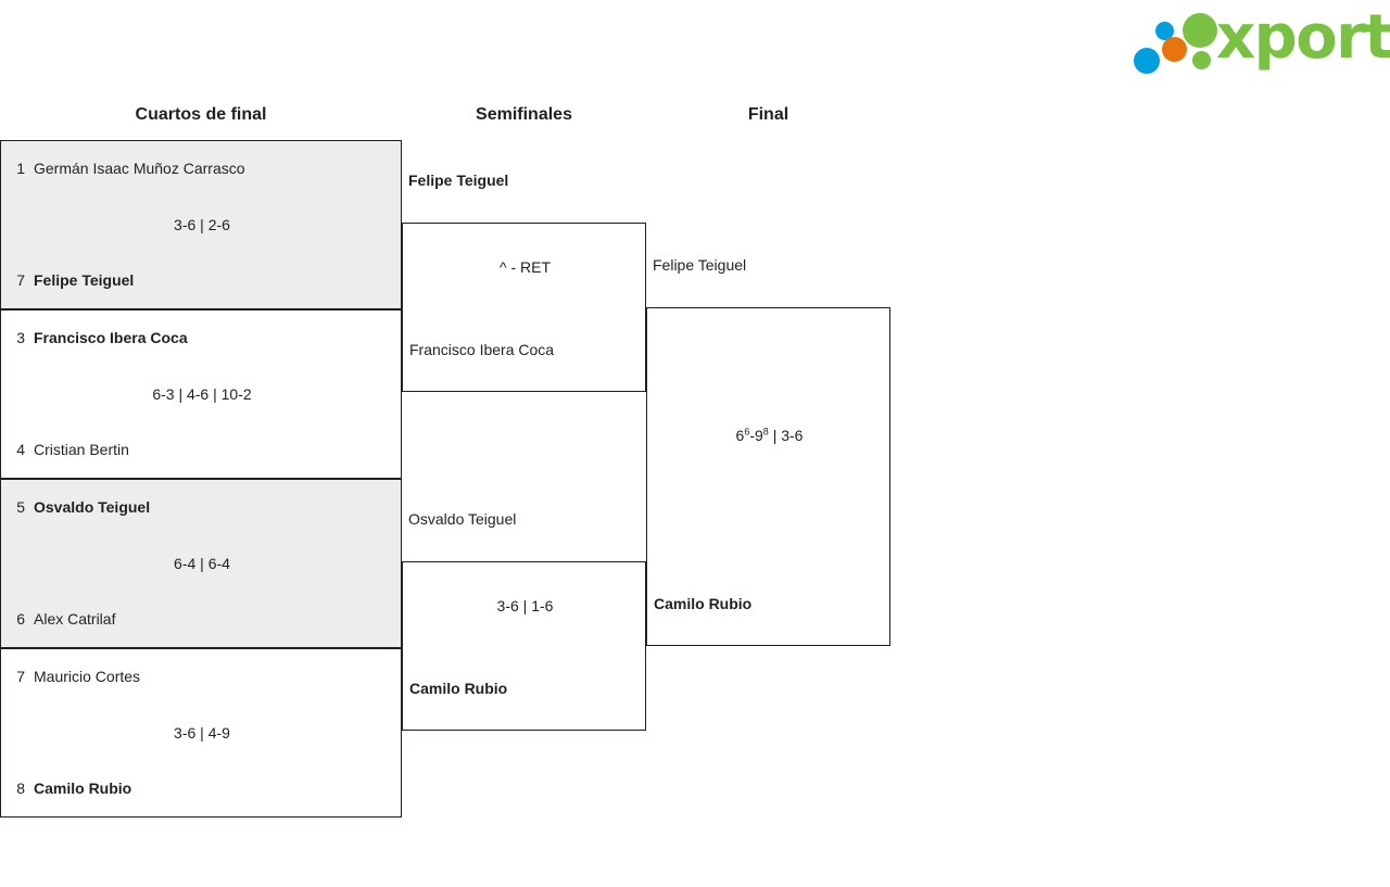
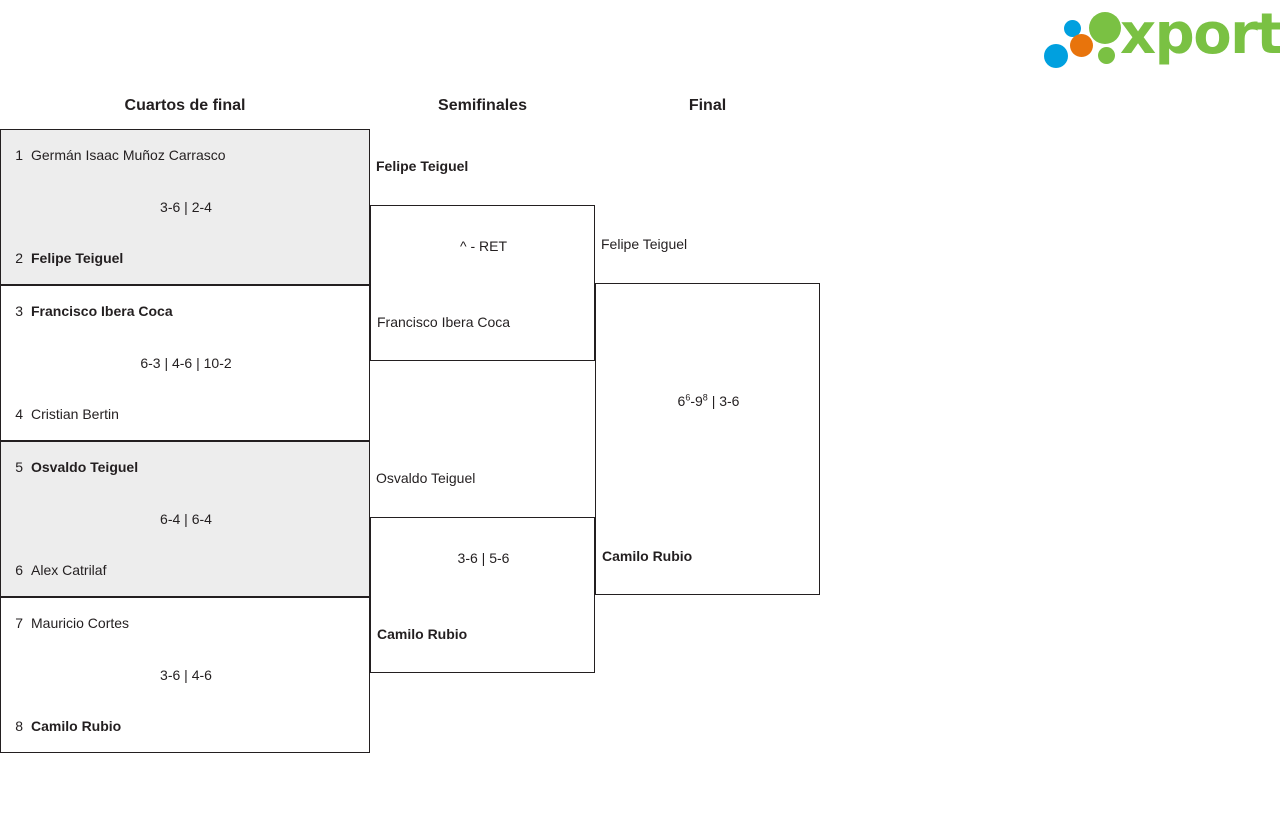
  xport
  Cuartos de final
  Semifinales
  Final
  1 Germán Isaac Muñoz Carrasco
- 3-6 | 2-6
+ 3-6 | 2-4
- 7 Felipe Teiguel
+ 2 Felipe Teiguel
  3 Francisco Ibera Coca
  6-3 | 4-6 | 10-2
  4 Cristian Bertin
  5 Osvaldo Teiguel
  6-4 | 6-4
  6 Alex Catrilaf
  7 Mauricio Cortes
- 3-6 | 4-9
+ 3-6 | 4-6
  8 Camilo Rubio
  Felipe Teiguel
  ^ - RET
  Francisco Ibera Coca
  Osvaldo Teiguel
- 3-6 | 1-6
+ 3-6 | 5-6
  Camilo Rubio
  Felipe Teiguel
  66-98 | 3-6
  Camilo Rubio
